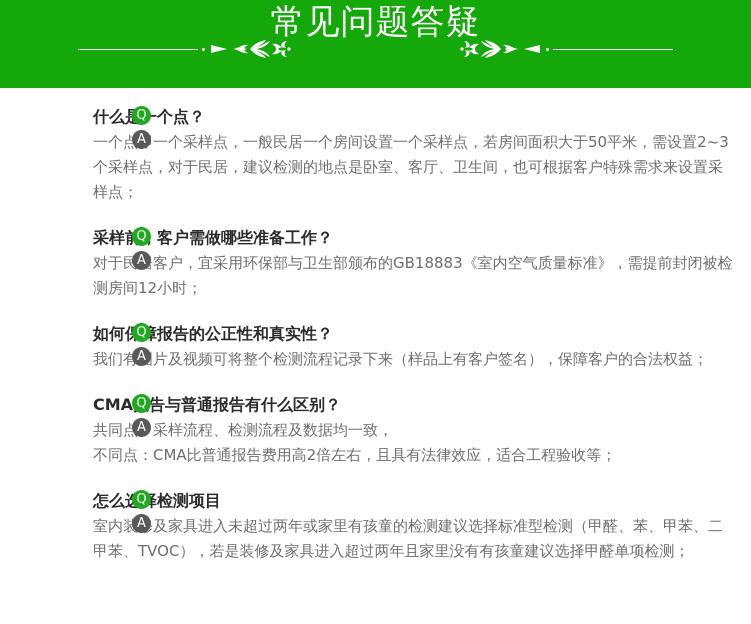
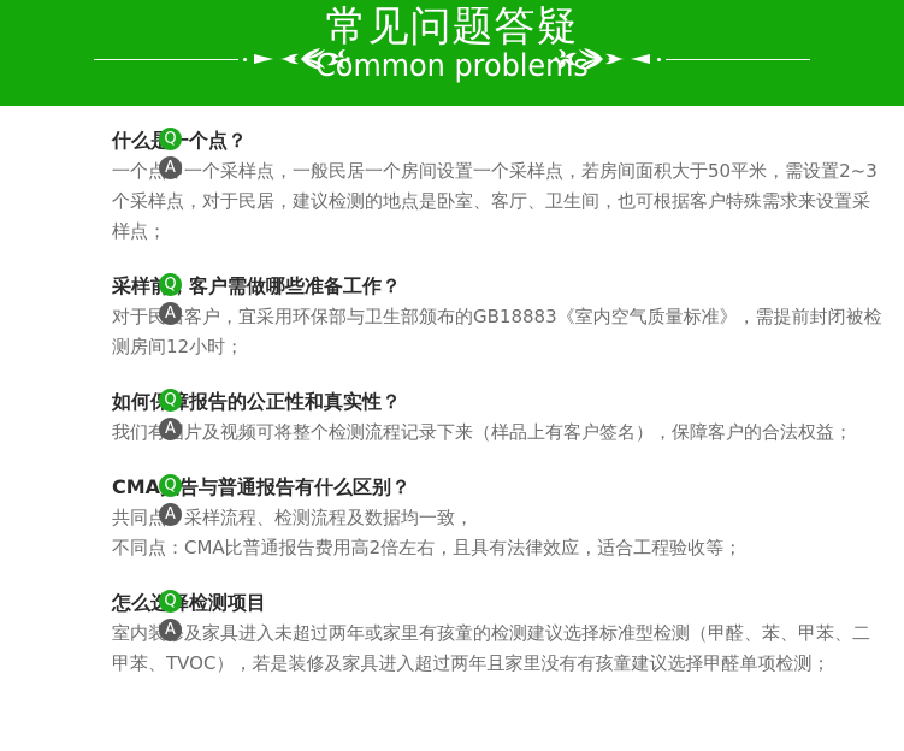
  常见问题答疑
+ Common problems
  Q
  什么个点？
  A
  一个点一个采样点，一般民居一个房间设置一个采样点，若房间面积大于50平米，需设置2~3个采样点，对于民居，建议检测的地点是卧室、客厅、卫生间，也可根据客户特殊需求来设置采样点；
  Q
  采样客户需做哪些准备工作？
  A
  对于民客户，宜采用环保部与卫生部颁布的GB18883《室内空气质量标准》，需提前封闭被检测房间12小时；
  Q
  如何报告的公正性和真实性？
  A
  我们有片及视频可将整个检测流程记录下来（样品上有客户签名），保障客户的合法权益；
  Q
  CMA告与普通报告有什么区别？
  A
  共同点采样流程、检测流程及数据均一致，
  不同点：CMA比普通报告费用高2倍左右，且具有法律效应，适合工程验收等；
  Q
  怎么检测项目
  A
  室内装及家具进入未超过两年或家里有孩童的检测建议选择标准型检测（甲醛、苯、甲苯、二甲苯、TVOC），若是装修及家具进入超过两年且家里没有有孩童建议选择甲醛单项检测；
